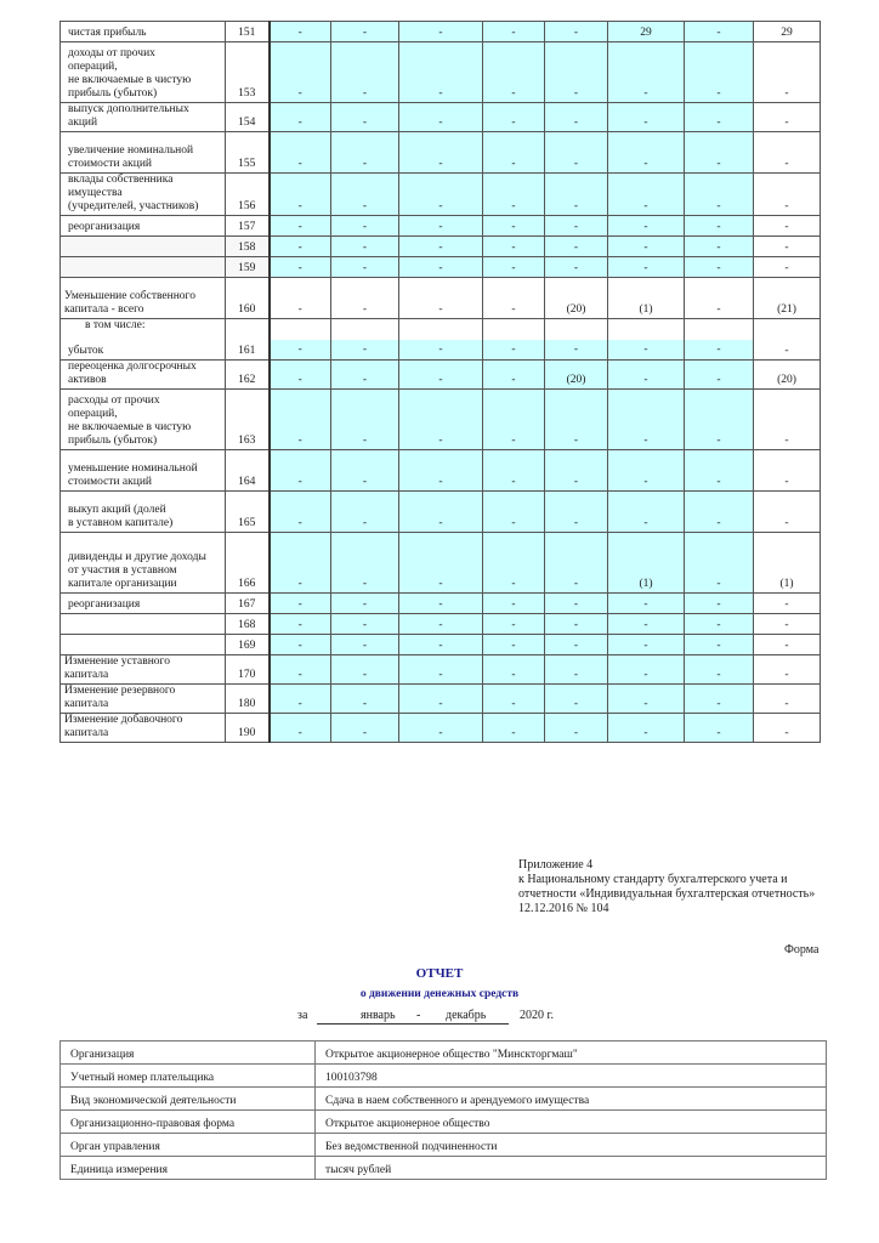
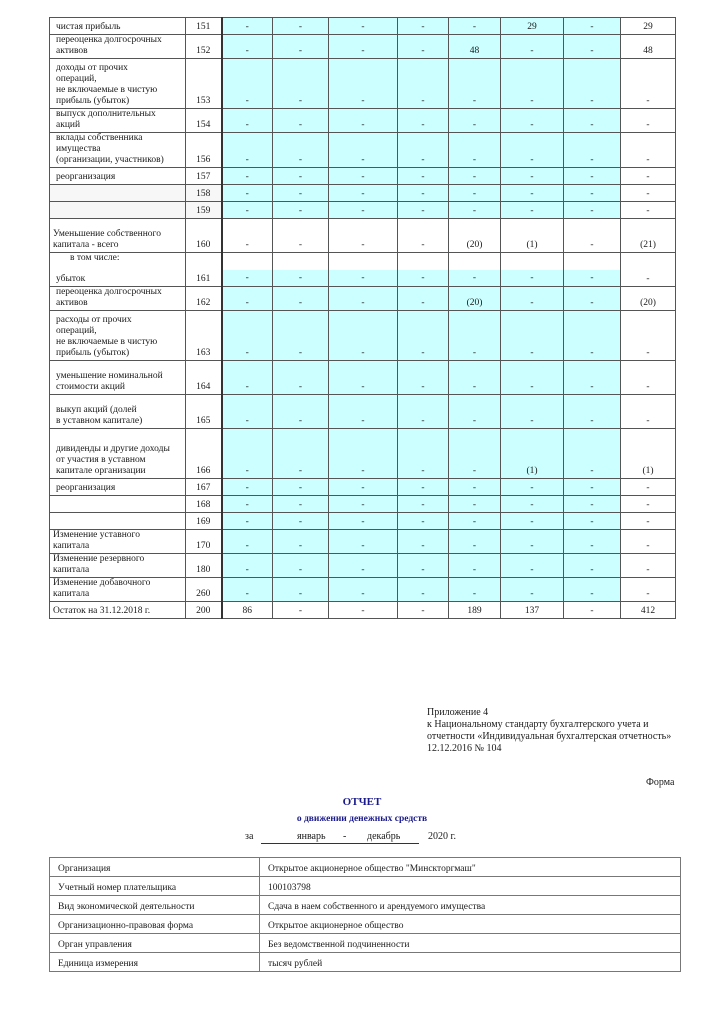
  чистая прибыль	151	-	-	-	-	-	29	-	29
+ переоценка долгосрочных активов	152	-	-	-	-	48	-	-	48
  доходы от прочих операций, не включаемые в чистую прибыль (убыток)	153	-	-	-	-	-	-	-	-
  выпуск дополнительных акций	154	-	-	-	-	-	-	-	-
- увеличение номинальной стоимости акций	155	-	-	-	-	-	-	-	-
- вклады собственника имущества (учредителей, участников)	156	-	-	-	-	-	-	-	-
+ вклады собственника имущества (организации, участников)	156	-	-	-	-	-	-	-	-
  реорганизация	157	-	-	-	-	-	-	-	-
  	158	-	-	-	-	-	-	-	-
  	159	-	-	-	-	-	-	-	-
  Уменьшение собственного капитала - всего	160	-	-	-	-	(20)	(1)	-	(21)
  в том числе:убыток	161	-	-	-	-	-	-	-	-
  переоценка долгосрочных активов	162	-	-	-	-	(20)	-	-	(20)
  расходы от прочих операций, не включаемые в чистую прибыль (убыток)	163	-	-	-	-	-	-	-	-
  уменьшение номинальной стоимости акций	164	-	-	-	-	-	-	-	-
  выкуп акций (долей в уставном капитале)	165	-	-	-	-	-	-	-	-
  дивиденды и другие доходы от участия в уставном капитале организации	166	-	-	-	-	-	(1)	-	(1)
  реорганизация	167	-	-	-	-	-	-	-	-
  	168	-	-	-	-	-	-	-	-
  	169	-	-	-	-	-	-	-	-
  Изменение уставного капитала	170	-	-	-	-	-	-	-	-
  Изменение резервного капитала	180	-	-	-	-	-	-	-	-
- Изменение добавочного капитала	190	-	-	-	-	-	-	-	-
+ Изменение добавочного капитала	260	-	-	-	-	-	-	-	-
+ Остаток на 31.12.2018 г.	200	86	-	-	-	189	137	-	412
  Приложение 4
  к Национальному стандарту бухгалтерского учета и
  отчетности «Индивидуальная бухгалтерская отчетность»
  12.12.2016 № 104
  Форма
  ОТЧЕТ
  о движении денежных средств
  за
  январь
  -
  декабрь
  2020 г.
  Организация	Открытое акционерное общество "Минскторгмаш"
  Учетный номер плательщика	100103798
  Вид экономической деятельности	Сдача в наем собственного и арендуемого имущества
  Организационно-правовая форма	Открытое акционерное общество
  Орган управления	Без ведомственной подчиненности
  Единица измерения	тысяч рублей
